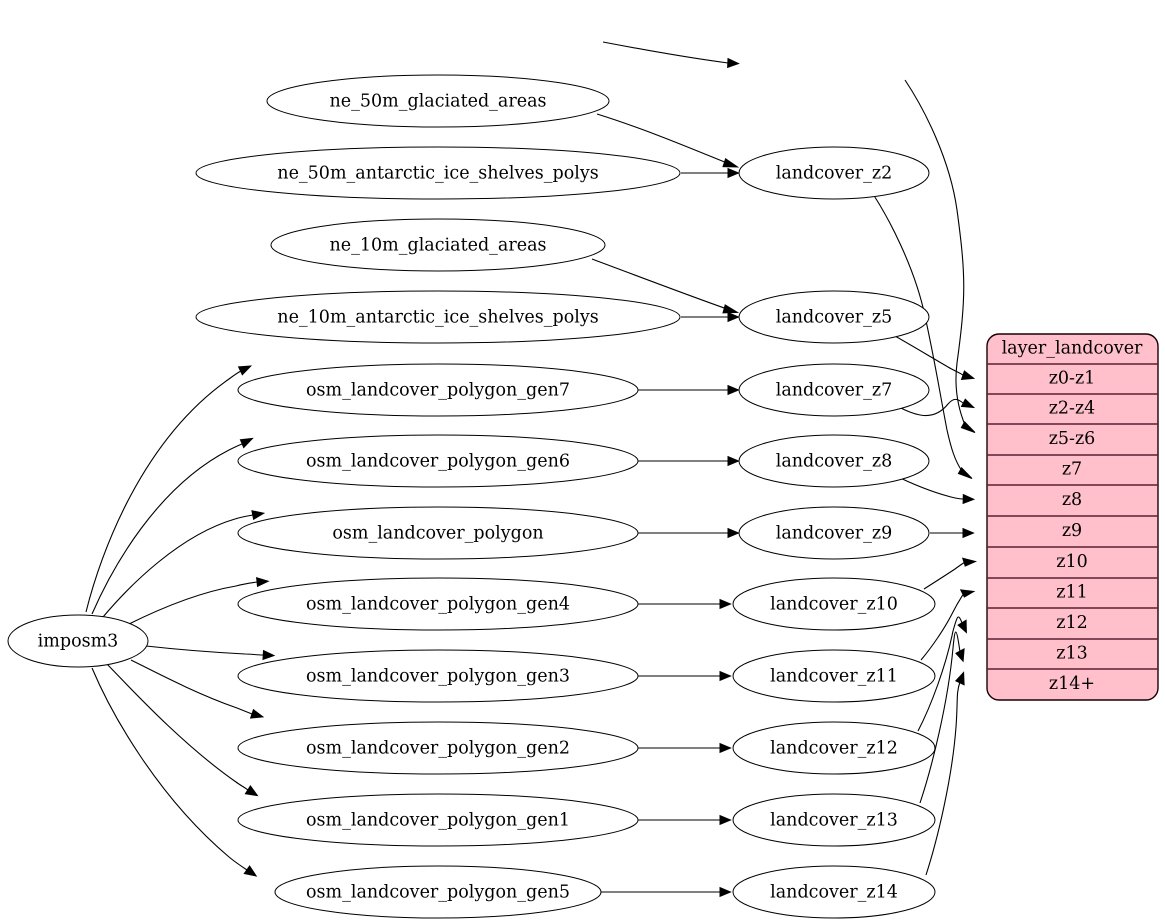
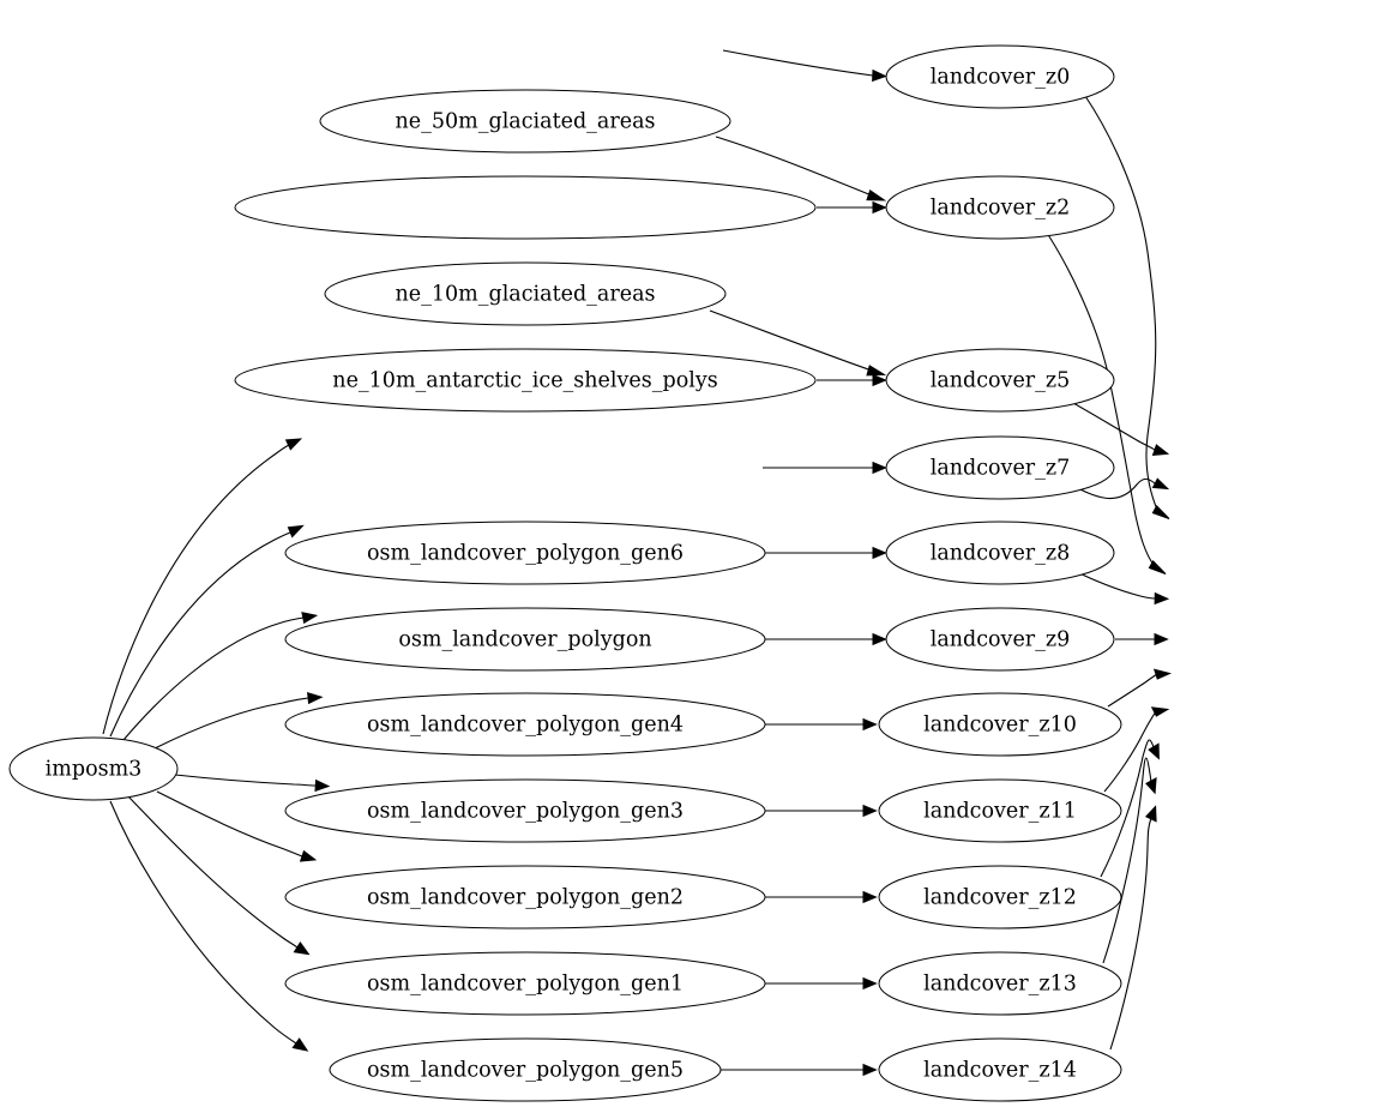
  ne_50m_glaciated_areas
- ne_50m_antarctic_ice_shelves_polys
  ne_10m_glaciated_areas
  ne_10m_antarctic_ice_shelves_polys
  imposm3
- osm_landcover_polygon_gen7
  osm_landcover_polygon_gen6
  osm_landcover_polygon
  osm_landcover_polygon_gen4
  osm_landcover_polygon_gen3
  osm_landcover_polygon_gen2
  osm_landcover_polygon_gen1
  osm_landcover_polygon_gen5
+ landcover_z0
  landcover_z2
  landcover_z5
  landcover_z7
  landcover_z8
  landcover_z9
  landcover_z10
  landcover_z11
  landcover_z12
  landcover_z13
  landcover_z14
- layer_landcover
- z0-z1
- z2-z4
- z5-z6
- z7
- z8
- z9
- z10
- z11
- z12
- z13
- z14+
